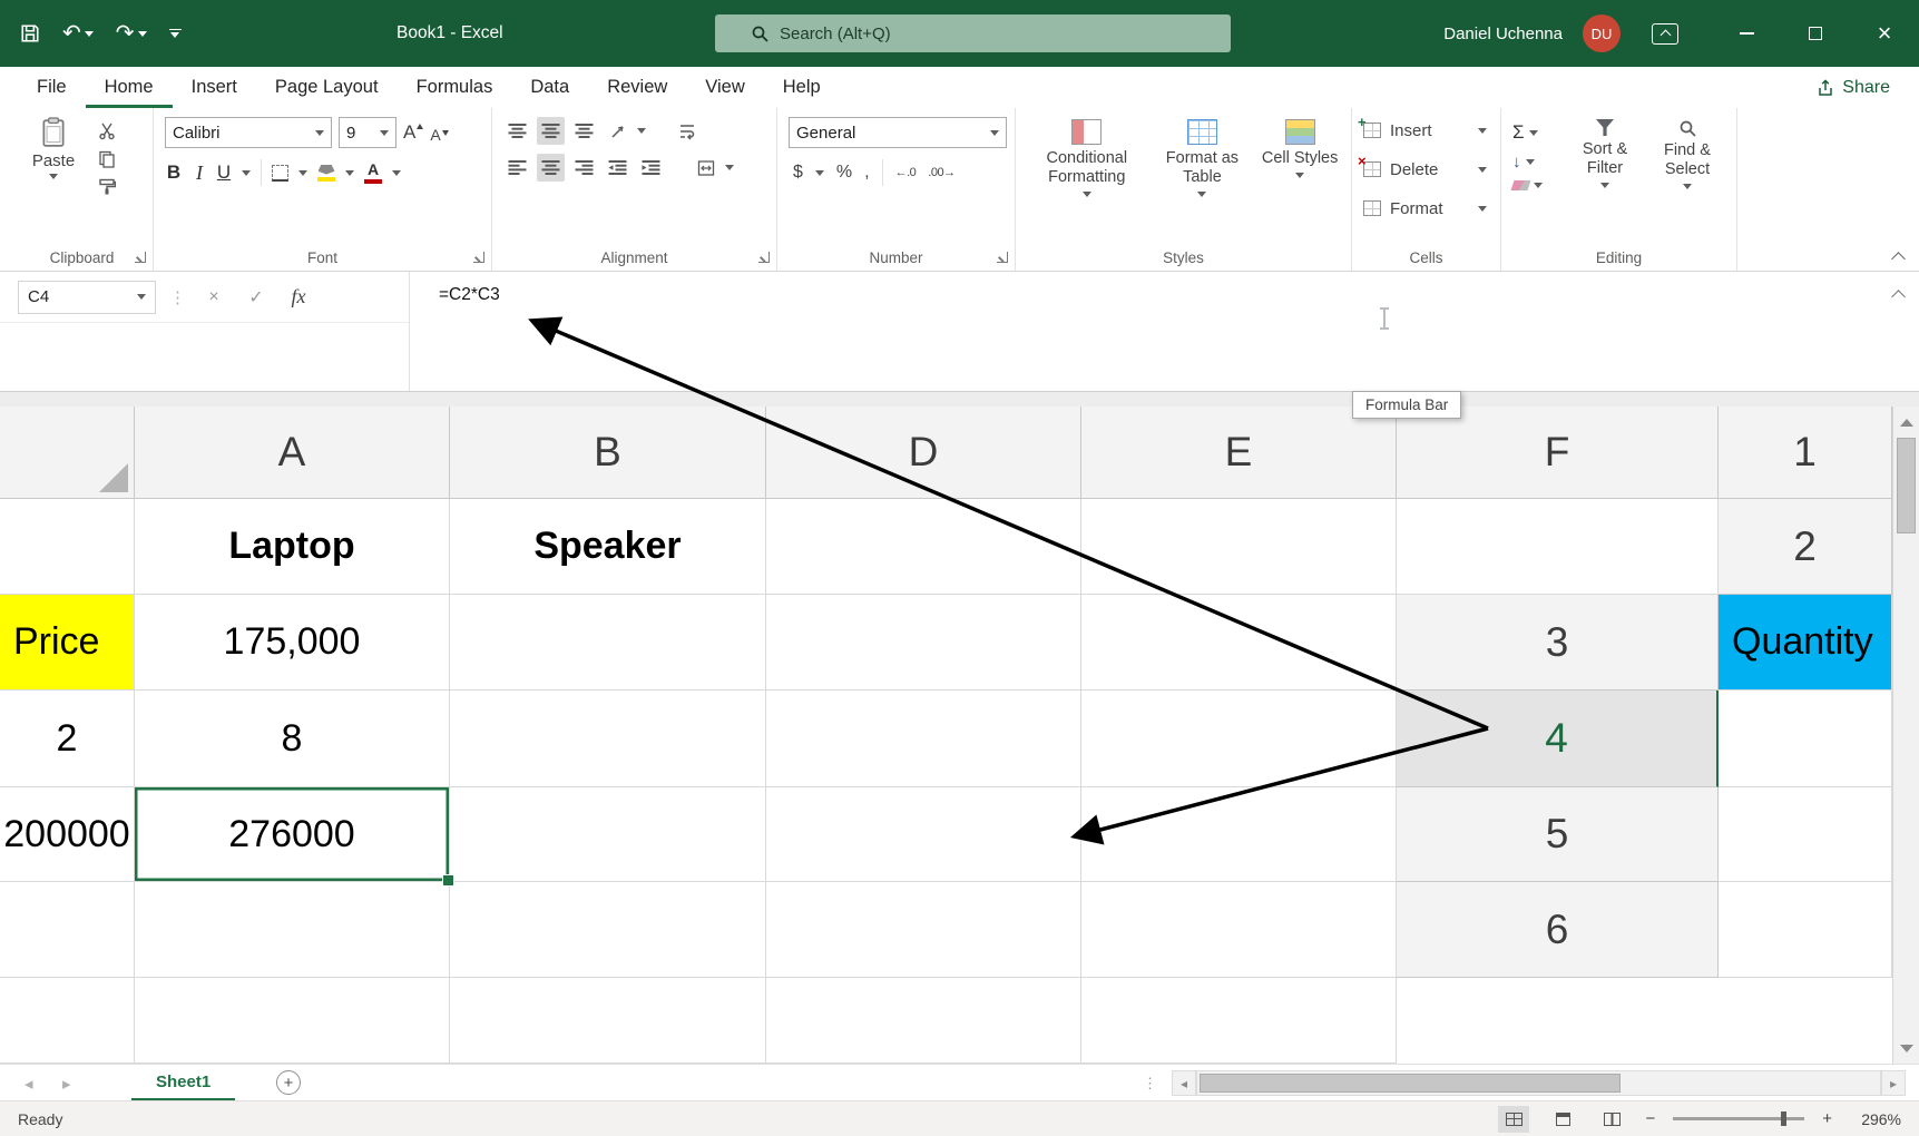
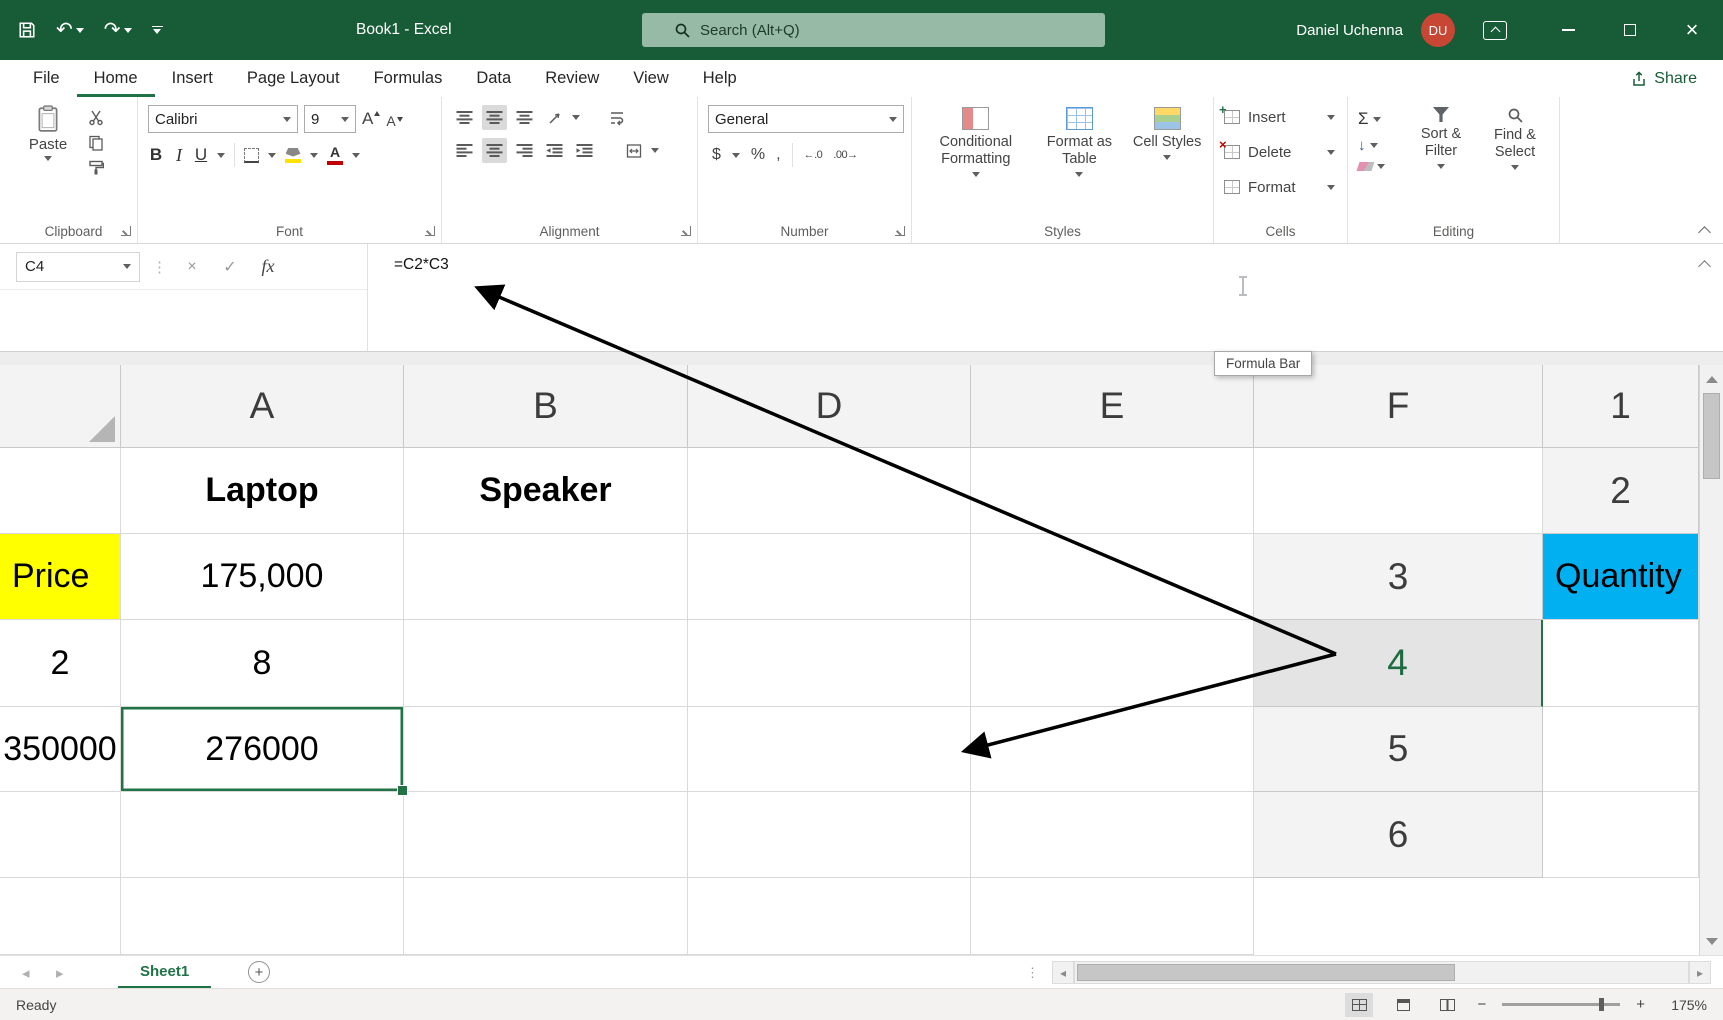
  ↶
  ↷
  Book1 - Excel
  Search (Alt+Q)
  Daniel Uchenna
  DU
  ×
  File
  Home
  Insert
  Page Layout
  Formulas
  Data
  Review
  View
  Help
  Share
  Paste
  Clipboard
  Calibri
  9
  A
  A
  B
  I
  U
  A
  Font
  Alignment
  General
  $
  %
  ,
  ←.0
  .00→
  Number
  Conditional Formatting
  Format as Table
  Cell Styles
  Styles
  Insert
  Delete
  Format
  Cells
  Σ
  ↓
  Sort & Filter
  Find & Select
  Editing
  C4
  ⋮
  ×
  ✓
  fx
  =C2*C3
  Formula Bar
  A
  B
  D
  E
  F
  1
  Laptop
  Speaker
  2
  Price
  175,000
  3
  Quantity
  2
  8
  4
- 200000
+ 350000
  276000
  5
  6
  ◂
  ▸
  Sheet1
  +
  ⋮
  ◂
  ▸
  Ready
  −
  +
- 296%
+ 175%
